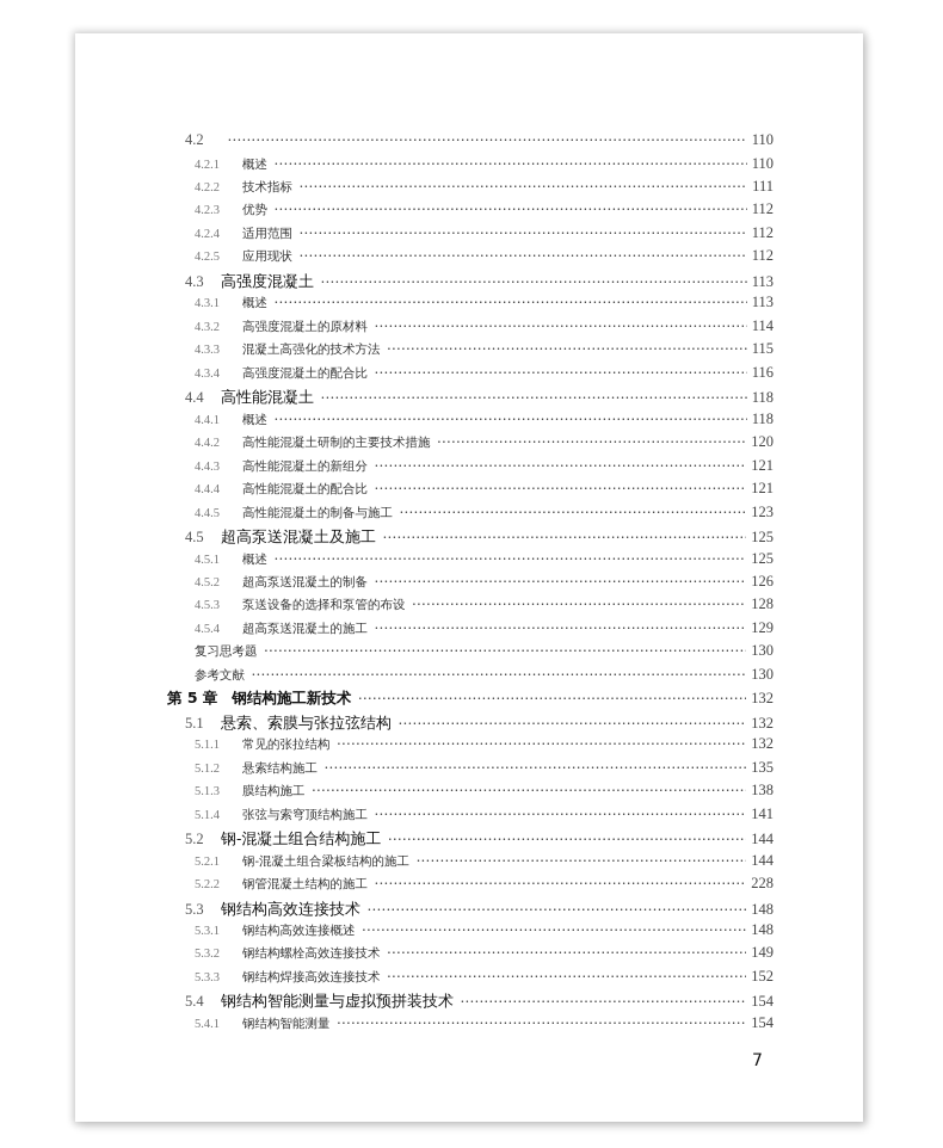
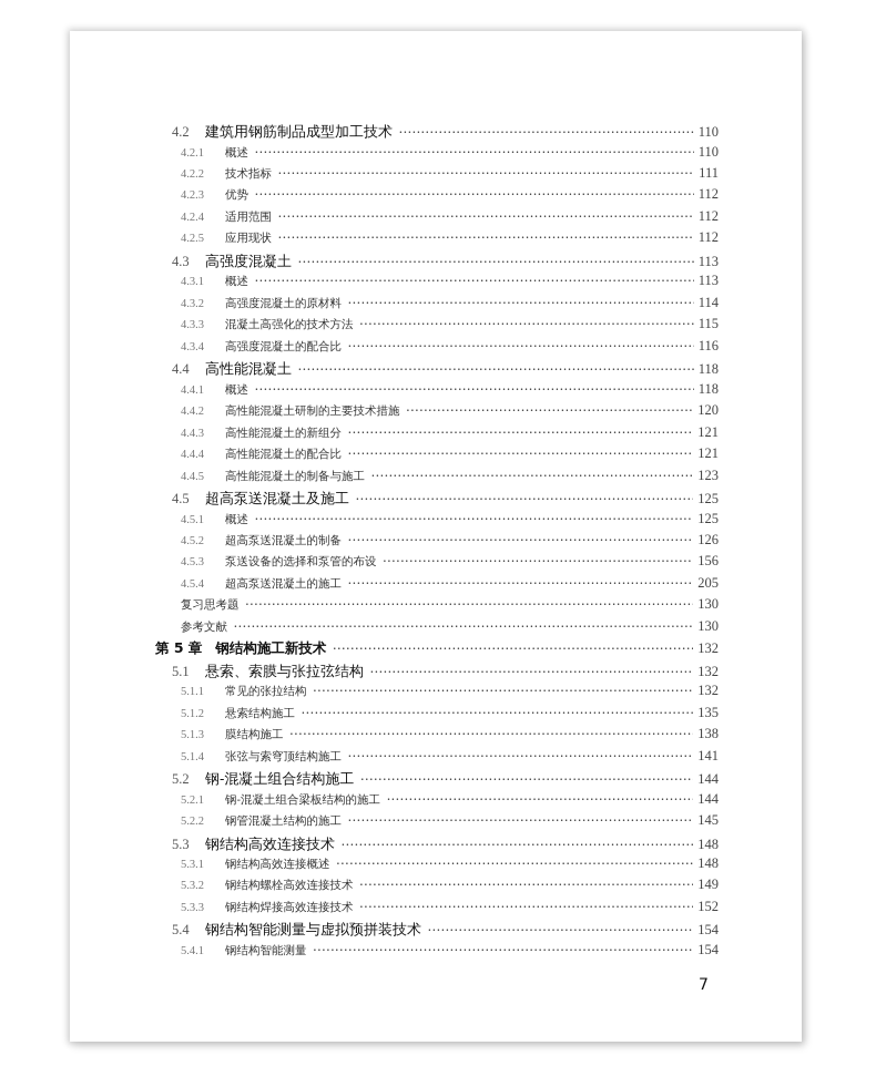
  4.2
+ 建筑用钢筋制品成型加工技术
  110
  4.2.1
  概述
  110
  4.2.2
  技术指标
  111
  4.2.3
  优势
  112
  4.2.4
  适用范围
  112
  4.2.5
  应用现状
  112
  4.3
  高强度混凝土
  113
  4.3.1
  概述
  113
  4.3.2
  高强度混凝土的原材料
  114
  4.3.3
  混凝土高强化的技术方法
  115
  4.3.4
  高强度混凝土的配合比
  116
  4.4
  高性能混凝土
  118
  4.4.1
  概述
  118
  4.4.2
  高性能混凝土研制的主要技术措施
  120
  4.4.3
  高性能混凝土的新组分
  121
  4.4.4
  高性能混凝土的配合比
  121
  4.4.5
  高性能混凝土的制备与施工
  123
  4.5
  超高泵送混凝土及施工
  125
  4.5.1
  概述
  125
  4.5.2
  超高泵送混凝土的制备
  126
  4.5.3
  泵送设备的选择和泵管的布设
- 128
+ 156
  4.5.4
  超高泵送混凝土的施工
- 129
+ 205
  复习思考题
  130
  参考文献
  130
  第 5 章
  钢结构施工新技术
  132
  5.1
  悬索、索膜与张拉弦结构
  132
  5.1.1
  常见的张拉结构
  132
  5.1.2
  悬索结构施工
  135
  5.1.3
  膜结构施工
  138
  5.1.4
  张弦与索穹顶结构施工
  141
  5.2
  钢-混凝土组合结构施工
  144
  5.2.1
  钢-混凝土组合梁板结构的施工
  144
  5.2.2
  钢管混凝土结构的施工
- 228
+ 145
  5.3
  钢结构高效连接技术
  148
  5.3.1
  钢结构高效连接概述
  148
  5.3.2
  钢结构螺栓高效连接技术
  149
  5.3.3
  钢结构焊接高效连接技术
  152
  5.4
  钢结构智能测量与虚拟预拼装技术
  154
  5.4.1
  钢结构智能测量
  154
  7
